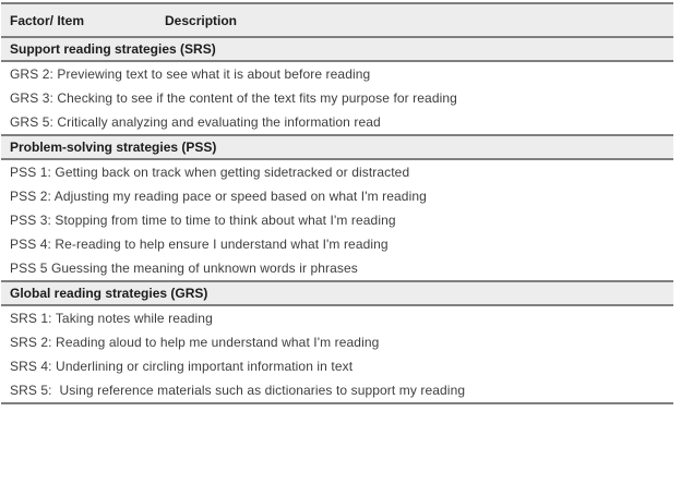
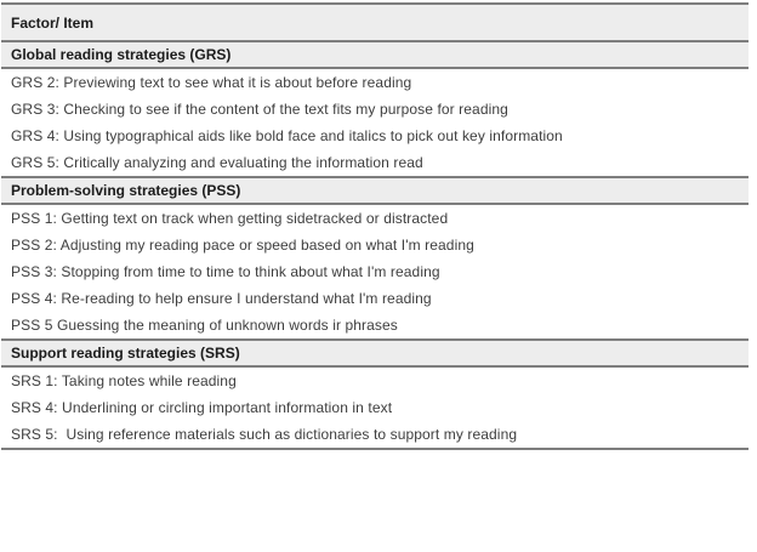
  Factor/ Item
- Description
- Support reading strategies (SRS)
+ Global reading strategies (GRS)
  GRS 2: Previewing text to see what it is about before reading
  GRS 3: Checking to see if the content of the text fits my purpose for reading
+ GRS 4: Using typographical aids like bold face and italics to pick out key information
  GRS 5: Critically analyzing and evaluating the information read
  Problem-solving strategies (PSS)
- PSS 1: Getting back on track when getting sidetracked or distracted
+ PSS 1: Getting text on track when getting sidetracked or distracted
  PSS 2: Adjusting my reading pace or speed based on what I'm reading
  PSS 3: Stopping from time to time to think about what I'm reading
  PSS 4: Re-reading to help ensure I understand what I'm reading
  PSS 5 Guessing the meaning of unknown words ir phrases
- Global reading strategies (GRS)
+ Support reading strategies (SRS)
  SRS 1: Taking notes while reading
- SRS 2: Reading aloud to help me understand what I'm reading
  SRS 4: Underlining or circling important information in text
  SRS 5: Using reference materials such as dictionaries to support my reading
